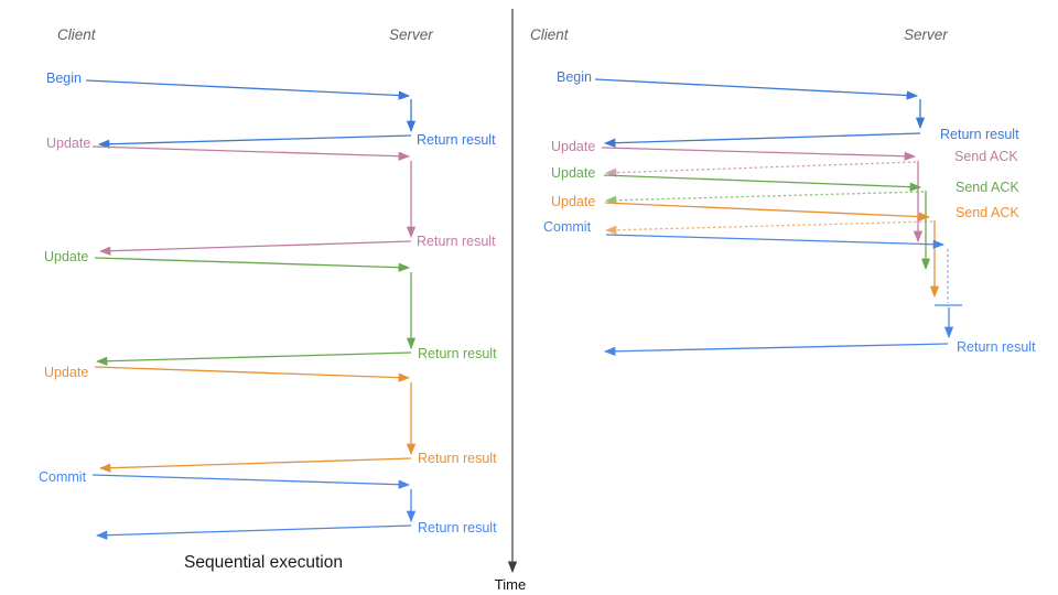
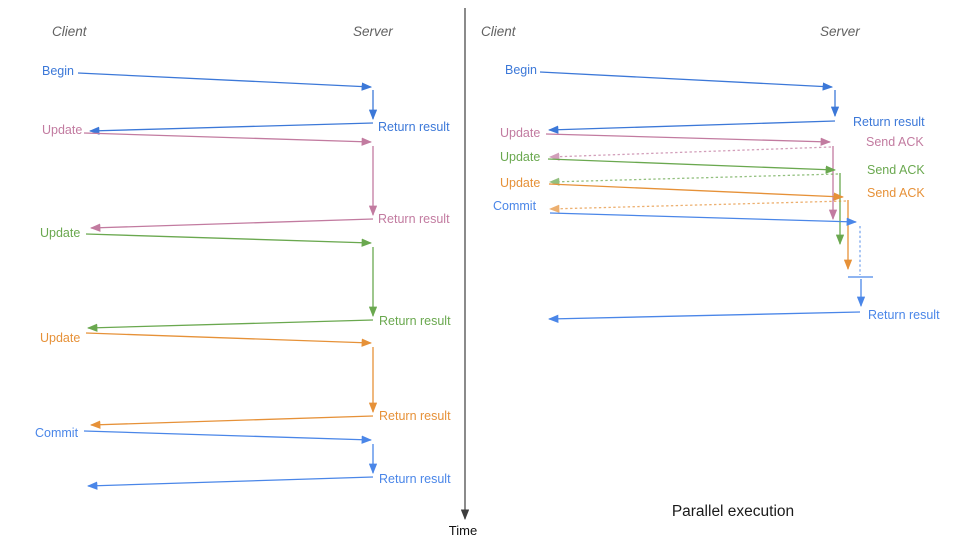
  Time
  Client
  Server
  Begin
  Return result
  Update
  Return result
  Update
  Return result
  Update
  Return result
  Commit
  Return result
- Sequential execution
  Client
  Server
  Begin
  Return result
  Update
  Send ACK
  Update
  Send ACK
  Update
  Send ACK
  Commit
  Return result
+ Parallel execution
